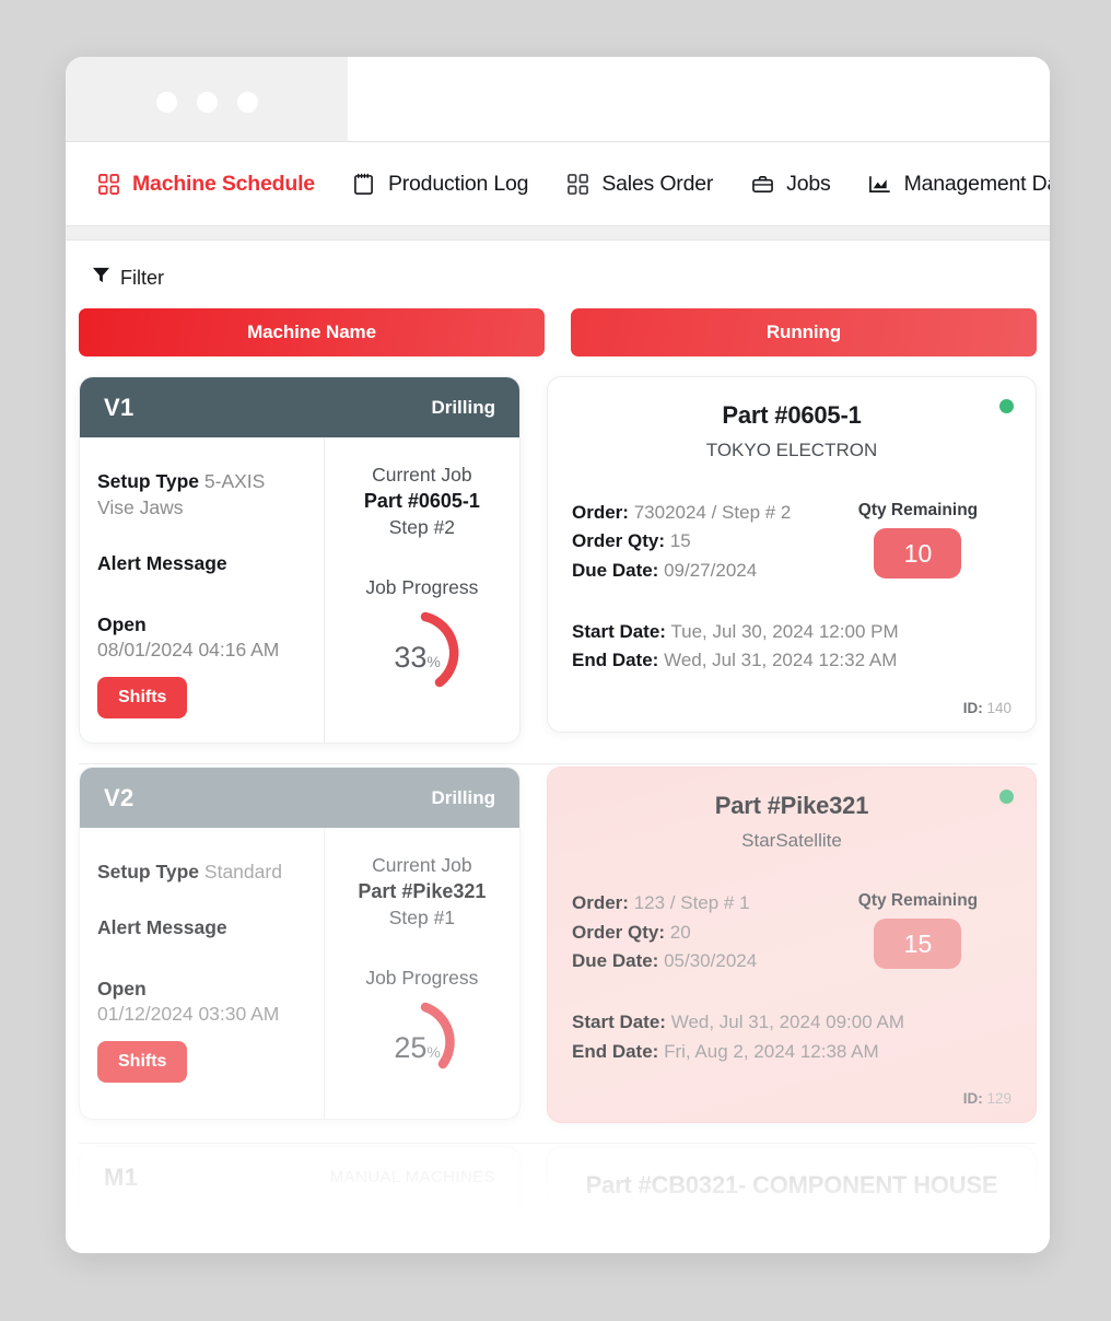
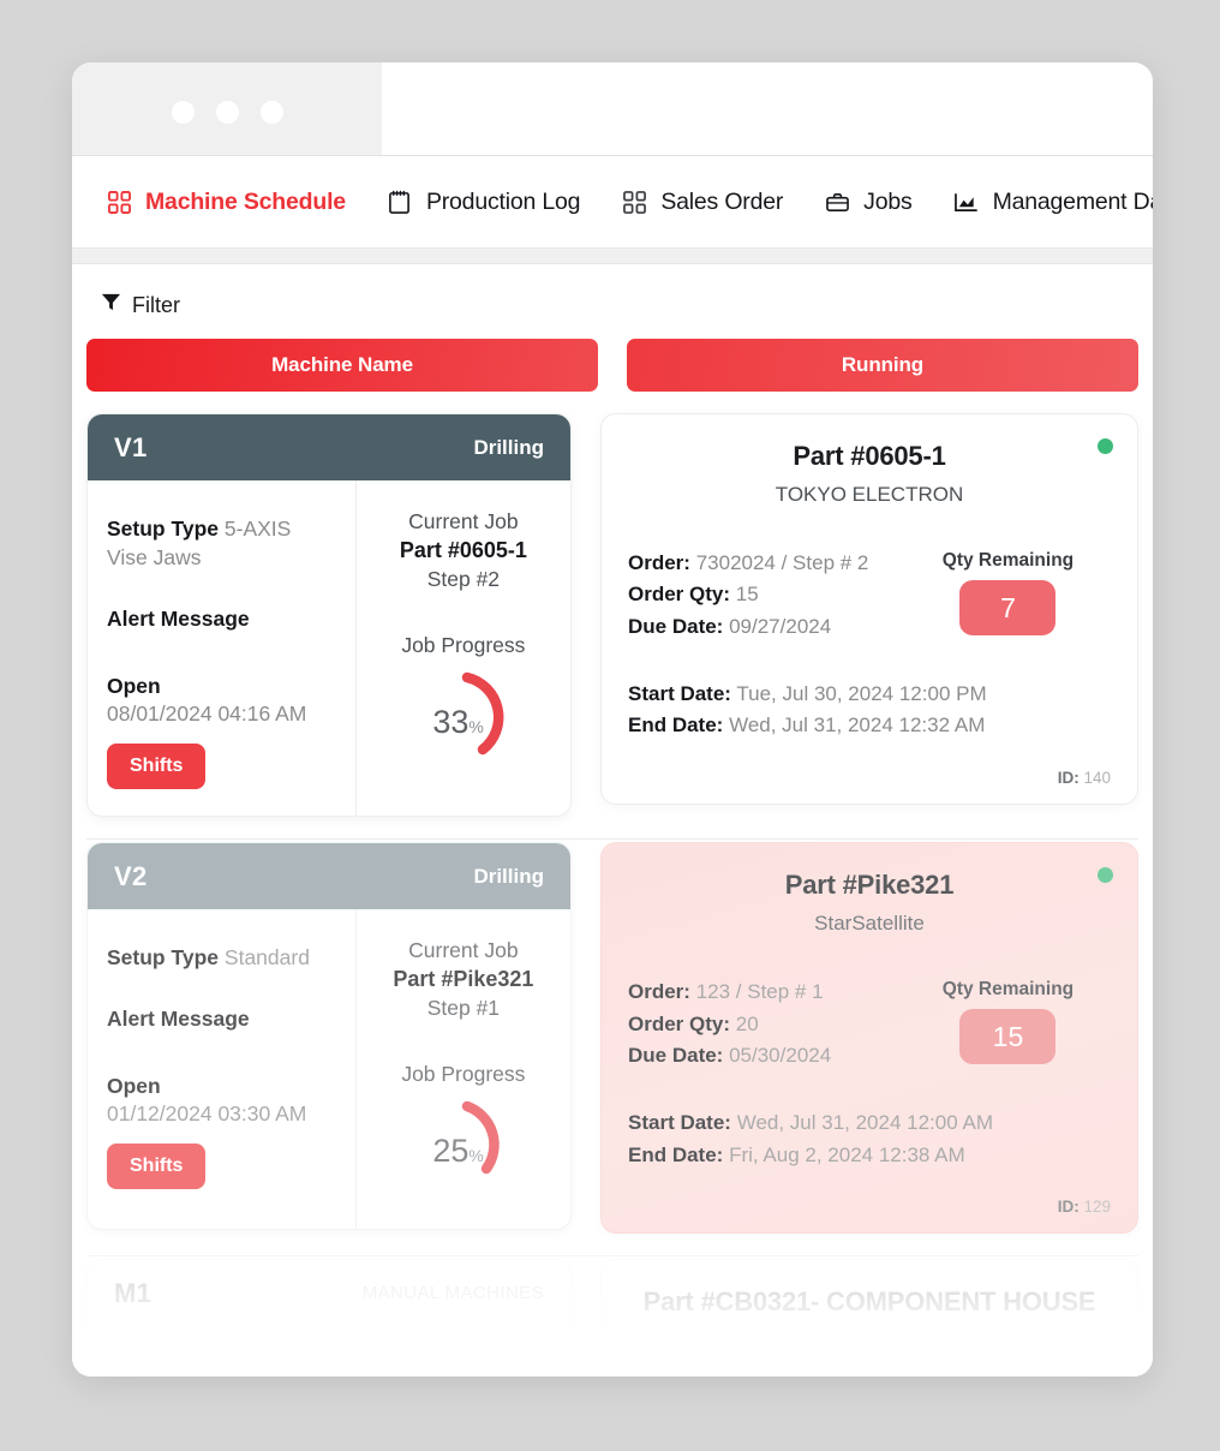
  Machine Schedule
  Production Log
  Sales Order
  Jobs
  Management D
  Filter
  Machine Name
  Running
  V1
  Drilling
  Setup Type 5-AXIS Vise Jaws
  Alert Message
  Open
  08/01/2024 04:16 AM
  Shifts
  Current Job
  Part #0605-1
  Step #2
  Job Progress
  33%
  Part #0605-1
  TOKYO ELECTRON
  Order: 7302024 / Step # 2
  Order Qty: 15
  Due Date: 09/27/2024
  Qty Remaining
- 10
+ 7
  Start Date: Tue, Jul 30, 2024 12:00 PM
  End Date: Wed, Jul 31, 2024 12:32 AM
  ID: 140
  V2
  Drilling
  Setup Type Standard
  Alert Message
  Open
  01/12/2024 03:30 AM
  Shifts
  Current Job
  Part #Pike321
  Step #1
  Job Progress
  25%
  Part #Pike321
  StarSatellite
  Order: 123 / Step # 1
  Order Qty: 20
  Due Date: 05/30/2024
  Qty Remaining
  15
- Start Date: Wed, Jul 31, 2024 09:00 AM
+ Start Date: Wed, Jul 31, 2024 12:00 AM
  End Date: Fri, Aug 2, 2024 12:38 AM
  ID: 129
